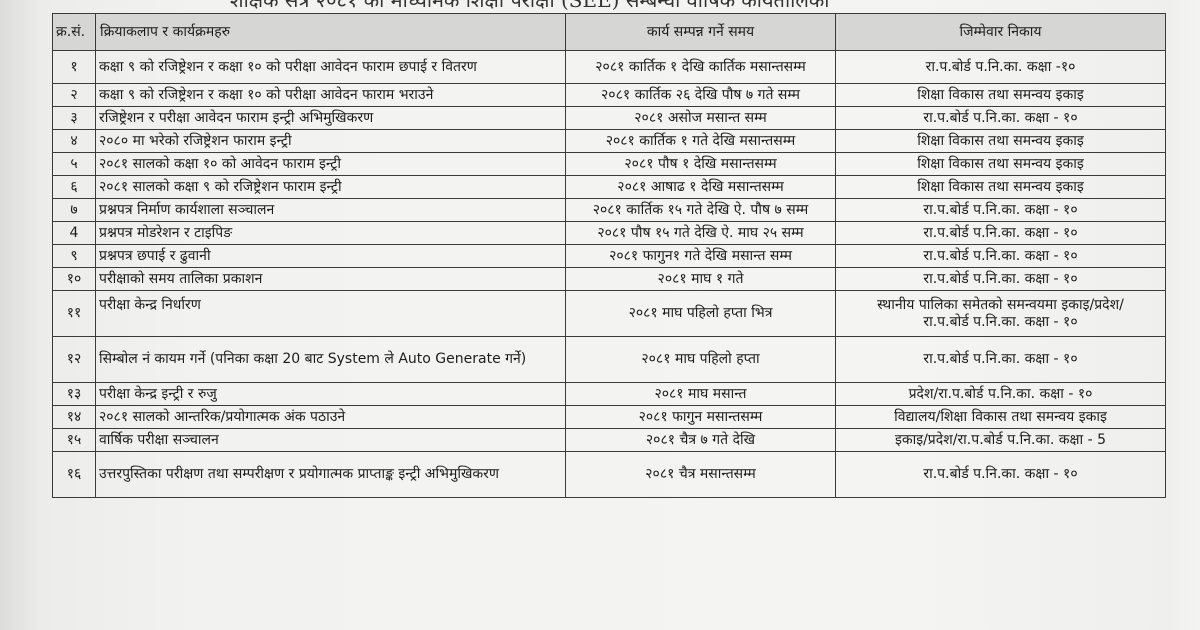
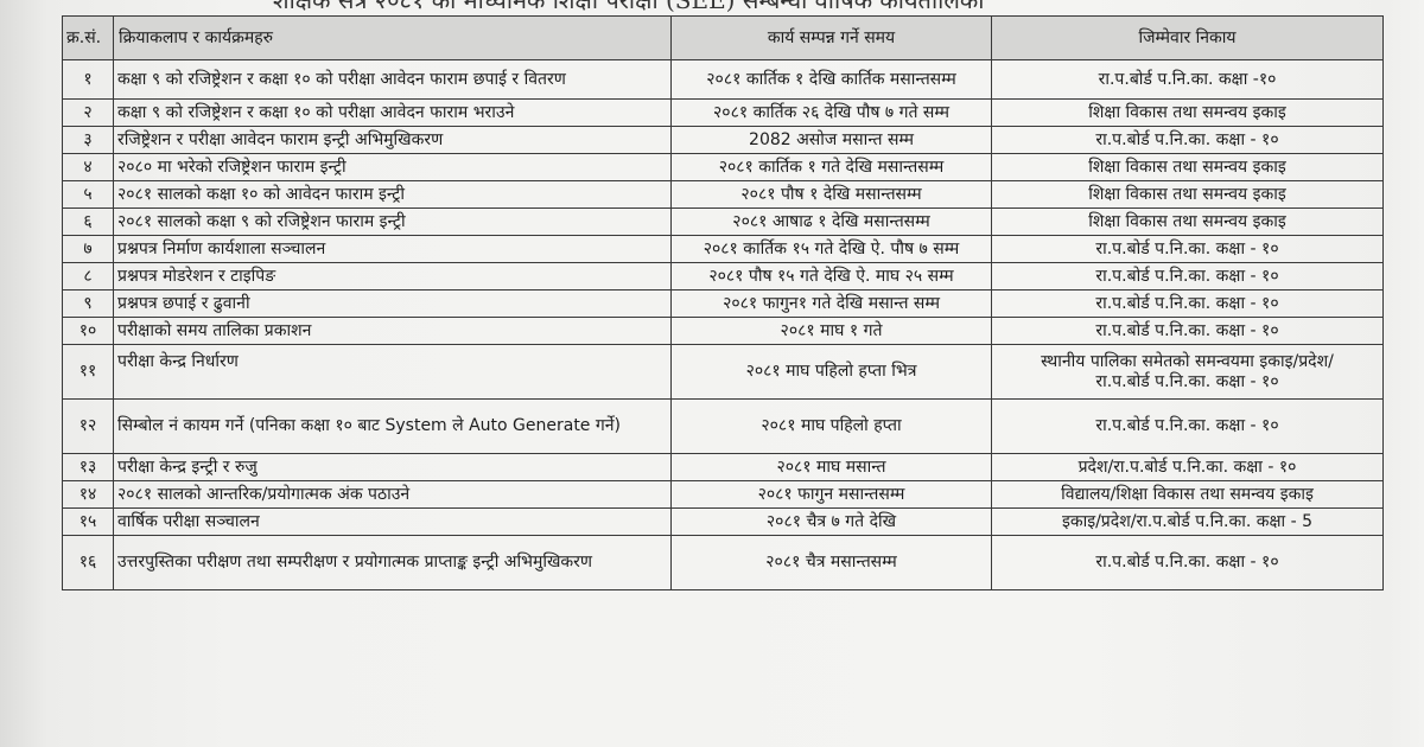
  शैक्षिक सत्र २०८१ को माध्यमिक शिक्षा परीक्षा (SEE) सम्बन्धी वार्षिक कार्यतालिका
  क्र.सं.	क्रियाकलाप र कार्यक्रमहरु	कार्य सम्पन्न गर्ने समय	जिम्मेवार निकाय
  १	कक्षा ९ को रजिष्ट्रेशन र कक्षा १० को परीक्षा आवेदन फाराम छपाई र वितरण	२०८१ कार्तिक १ देखि कार्तिक मसान्तसम्म	रा.प.बोर्ड प.नि.का. कक्षा -१०
  २	कक्षा ९ को रजिष्ट्रेशन र कक्षा १० को परीक्षा आवेदन फाराम भराउने	२०८१ कार्तिक २६ देखि पौष ७ गते सम्म	शिक्षा विकास तथा समन्वय इकाइ
- ३	रजिष्ट्रेशन र परीक्षा आवेदन फाराम इन्ट्री अभिमुखिकरण	२०८१ असोज मसान्त सम्म	रा.प.बोर्ड प.नि.का. कक्षा - १०
+ ३	रजिष्ट्रेशन र परीक्षा आवेदन फाराम इन्ट्री अभिमुखिकरण	2082 असोज मसान्त सम्म	रा.प.बोर्ड प.नि.का. कक्षा - १०
  ४	२०८० मा भरेको रजिष्ट्रेशन फाराम इन्ट्री	२०८१ कार्तिक १ गते देखि मसान्तसम्म	शिक्षा विकास तथा समन्वय इकाइ
  ५	२०८१ सालको कक्षा १० को आवेदन फाराम इन्ट्री	२०८१ पौष १ देखि मसान्तसम्म	शिक्षा विकास तथा समन्वय इकाइ
  ६	२०८१ सालको कक्षा ९ को रजिष्ट्रेशन फाराम इन्ट्री	२०८१ आषाढ १ देखि मसान्तसम्म	शिक्षा विकास तथा समन्वय इकाइ
  ७	प्रश्नपत्र निर्माण कार्यशाला सञ्चालन	२०८१ कार्तिक १५ गते देखि ऐ. पौष ७ सम्म	रा.प.बोर्ड प.नि.का. कक्षा - १०
- 4	प्रश्नपत्र मोडरेशन र टाइपिङ	२०८१ पौष १५ गते देखि ऐ. माघ २५ सम्म	रा.प.बोर्ड प.नि.का. कक्षा - १०
+ ८	प्रश्नपत्र मोडरेशन र टाइपिङ	२०८१ पौष १५ गते देखि ऐ. माघ २५ सम्म	रा.प.बोर्ड प.नि.का. कक्षा - १०
  ९	प्रश्नपत्र छपाई र ढुवानी	२०८१ फागुन१ गते देखि मसान्त सम्म	रा.प.बोर्ड प.नि.का. कक्षा - १०
  १०	परीक्षाको समय तालिका प्रकाशन	२०८१ माघ १ गते	रा.प.बोर्ड प.नि.का. कक्षा - १०
  ११	परीक्षा केन्द्र निर्धारण	२०८१ माघ पहिलो हप्ता भित्र	स्थानीय पालिका समेतको समन्वयमा इकाइ/प्रदेश/रा.प.बोर्ड प.नि.का. कक्षा - १०
- १२	सिम्बोल नं कायम गर्ने (पनिका कक्षा 20 बाट System ले Auto Generate गर्ने)	२०८१ माघ पहिलो हप्ता	रा.प.बोर्ड प.नि.का. कक्षा - १०
+ १२	सिम्बोल नं कायम गर्ने (पनिका कक्षा १० बाट System ले Auto Generate गर्ने)	२०८१ माघ पहिलो हप्ता	रा.प.बोर्ड प.नि.का. कक्षा - १०
  १३	परीक्षा केन्द्र इन्ट्री र रुजु	२०८१ माघ मसान्त	प्रदेश/रा.प.बोर्ड प.नि.का. कक्षा - १०
  १४	२०८१ सालको आन्तरिक/प्रयोगात्मक अंक पठाउने	२०८१ फागुन मसान्तसम्म	विद्यालय/शिक्षा विकास तथा समन्वय इकाइ
  १५	वार्षिक परीक्षा सञ्चालन	२०८१ चैत्र ७ गते देखि	इकाइ/प्रदेश/रा.प.बोर्ड प.नि.का. कक्षा - 5
  १६	उत्तरपुस्तिका परीक्षण तथा सम्परीक्षण र प्रयोगात्मक प्राप्ताङ्क इन्ट्री अभिमुखिकरण	२०८१ चैत्र मसान्तसम्म	रा.प.बोर्ड प.नि.का. कक्षा - १०
